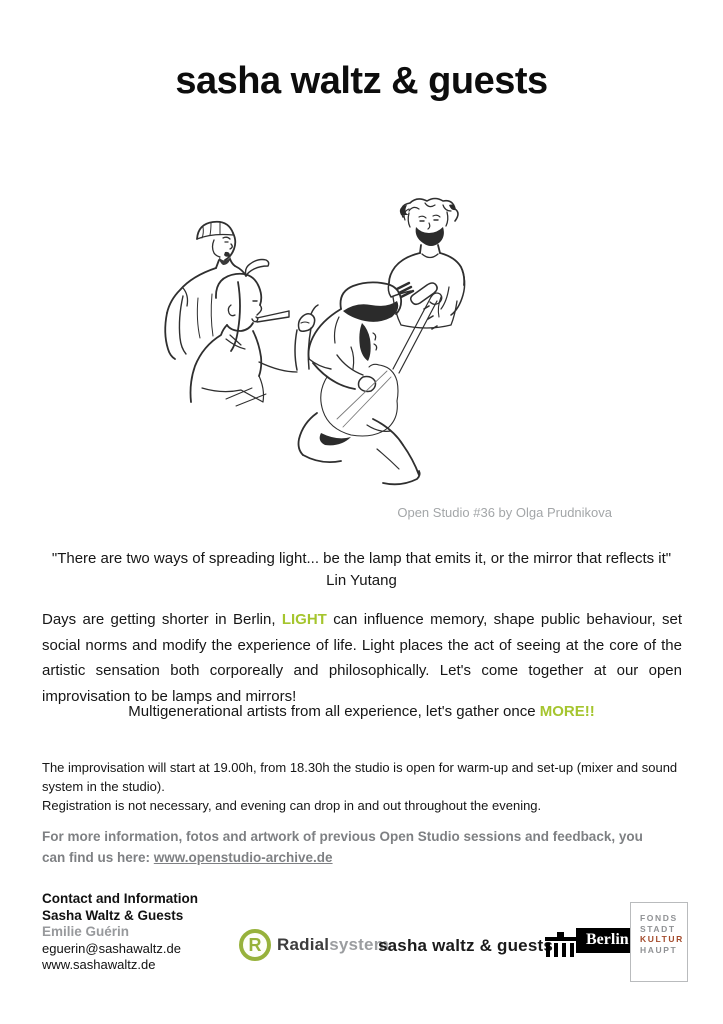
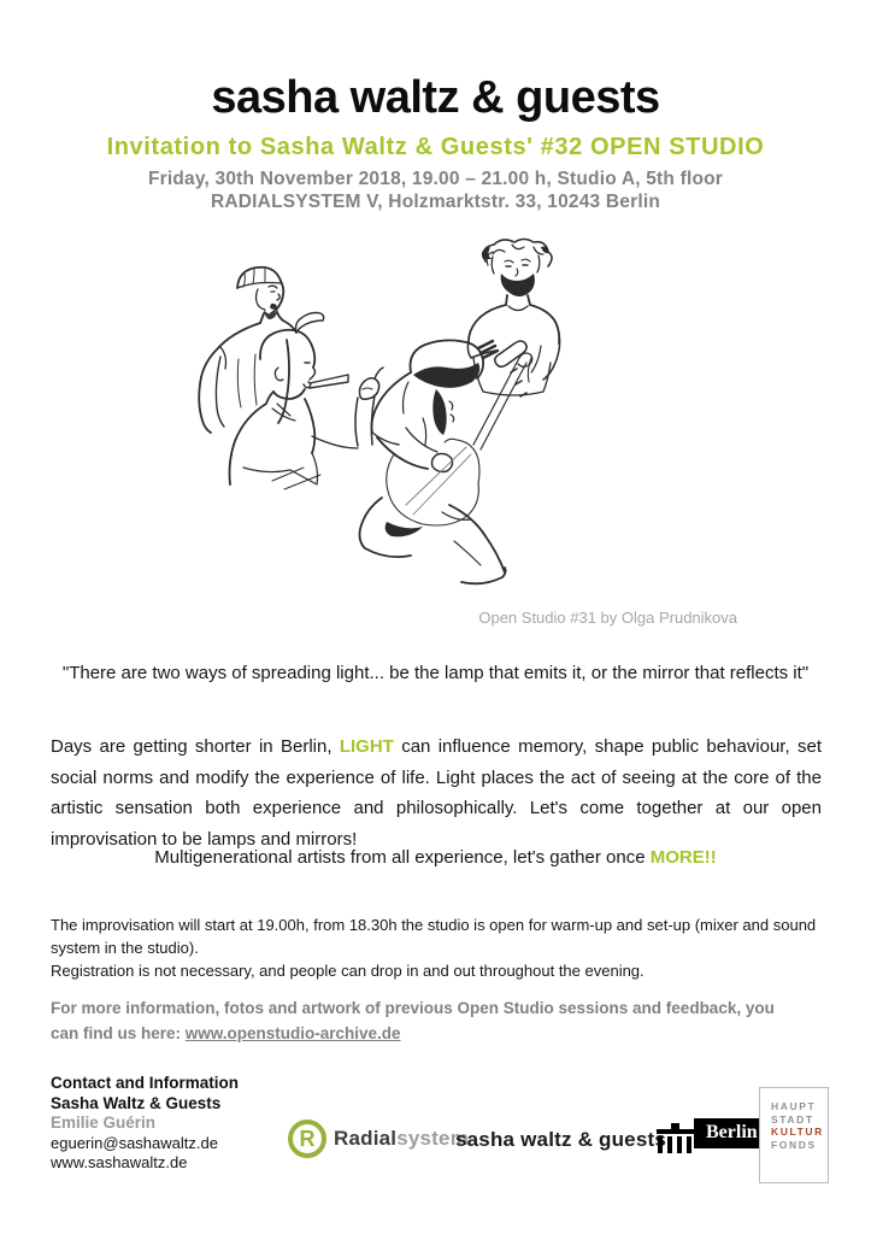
  sasha waltz & guests
+ Invitation to Sasha Waltz & Guests' #32 OPEN STUDIO
+ Friday, 30th November 2018, 19.00 – 21.00 h, Studio A, 5th floor
+ RADIALSYSTEM V, Holzmarktstr. 33, 10243 Berlin
- Open Studio #36 by Olga Prudnikova
+ Open Studio #31 by Olga Prudnikova
  "There are two ways of spreading light... be the lamp that emits it, or the mirror that reflects it"
- Lin Yutang
- Days are getting shorter in Berlin, LIGHT can influence memory, shape public behaviour, set social norms and modify the experience of life. Light places the act of seeing at the core of the artistic sensation both corporeally and philosophically. Let's come together at our open improvisation to be lamps and mirrors!
+ Days are getting shorter in Berlin, LIGHT can influence memory, shape public behaviour, set social norms and modify the experience of life. Light places the act of seeing at the core of the artistic sensation both experience and philosophically. Let's come together at our open improvisation to be lamps and mirrors!
  Multigenerational artists from all experience, let's gather once MORE!!
  The improvisation will start at 19.00h, from 18.30h the studio is open for warm-up and set-up (mixer and sound system in the studio).
- Registration is not necessary, and evening can drop in and out throughout the evening.
+ Registration is not necessary, and people can drop in and out throughout the evening.
  For more information, fotos and artwork of previous Open Studio sessions and feedback, you can find us here: www.openstudio-archive.de
  Contact and Information
  Sasha Waltz & Guests
  Emilie Guérin
  eguerin@sashawaltz.de
  www.sashawaltz.de
  R
  Radialsystem
  sasha waltz & guest
  Berlin
- FONDS
+ HAUPT
  STADT
  KULTUR
- HAUPT
+ FONDS
